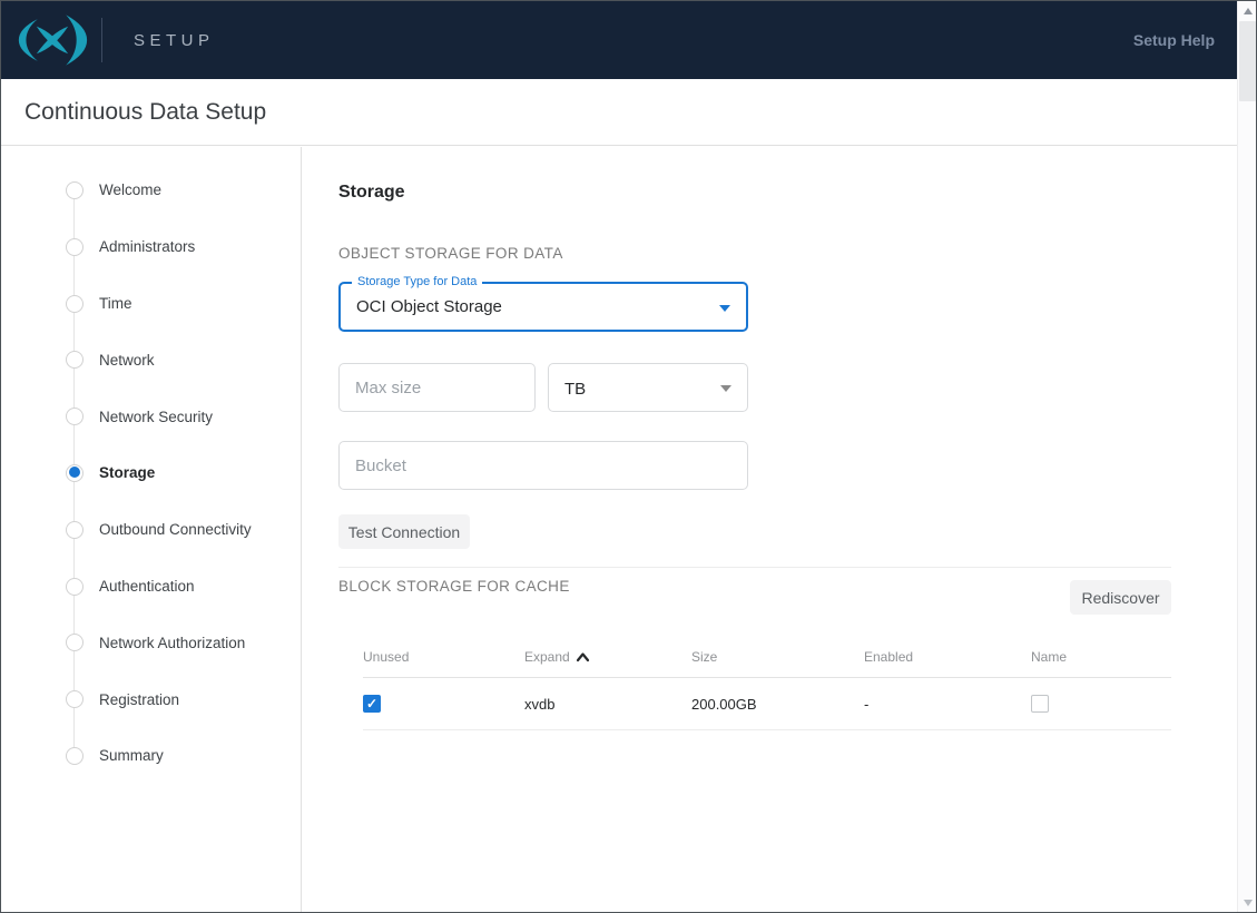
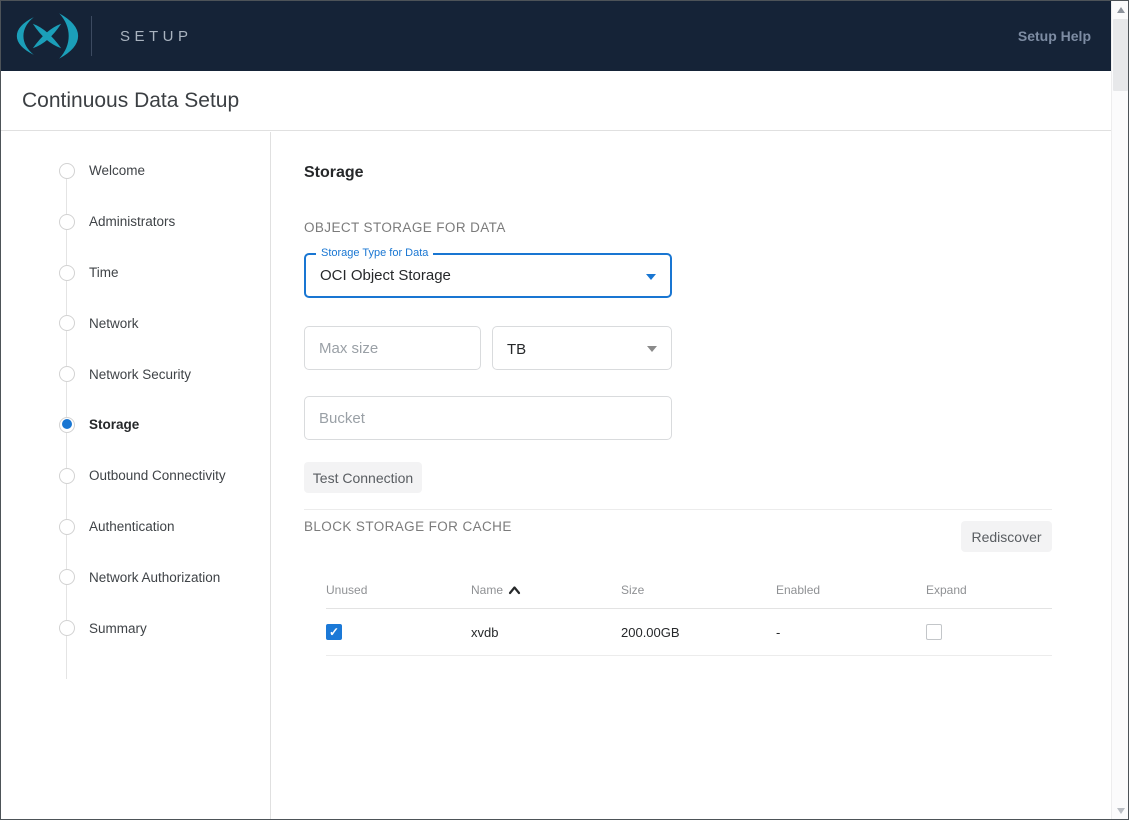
  SETUP
  Setup Help
  Continuous Data Setup
  Welcome
  Administrators
  Time
  Network
  Network Security
  Storage
  Outbound Connectivity
  Authentication
  Network Authorization
- Registration
  Summary
  Storage
  OBJECT STORAGE FOR DATA
  Storage Type for Data
  OCI Object Storage
  Max size
  TB
  Bucket
  Test Connection
  BLOCK STORAGE FOR CACHE
  Rediscover
  Unused
- Expand
+ Name
  Size
  Enabled
- Name
+ Expand
  xvdb
  200.00GB
  -
